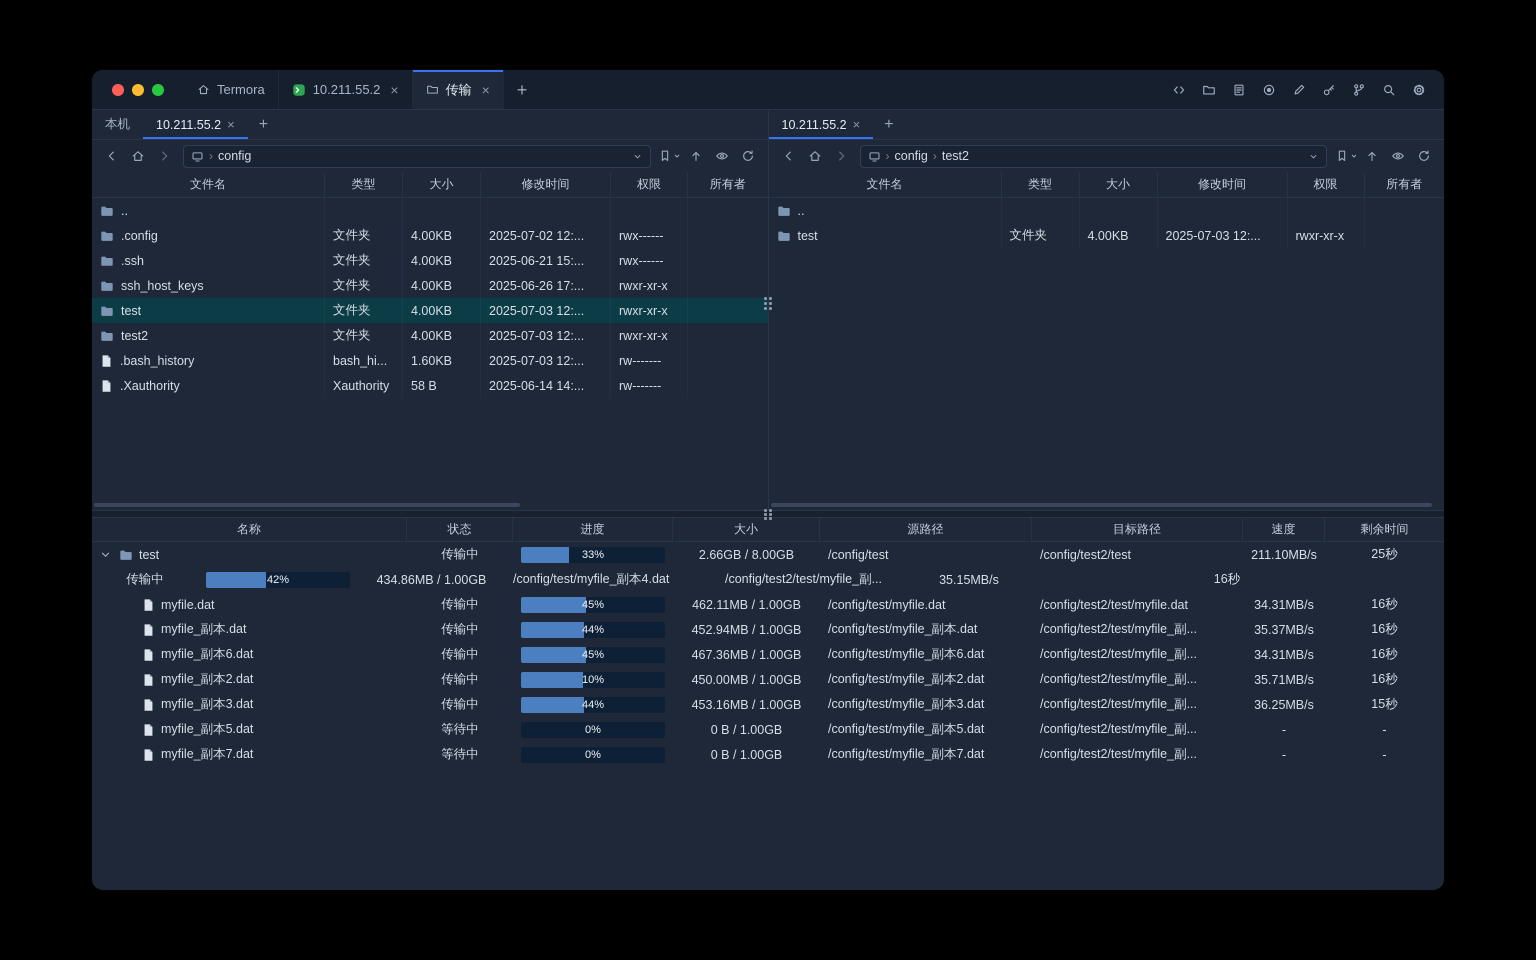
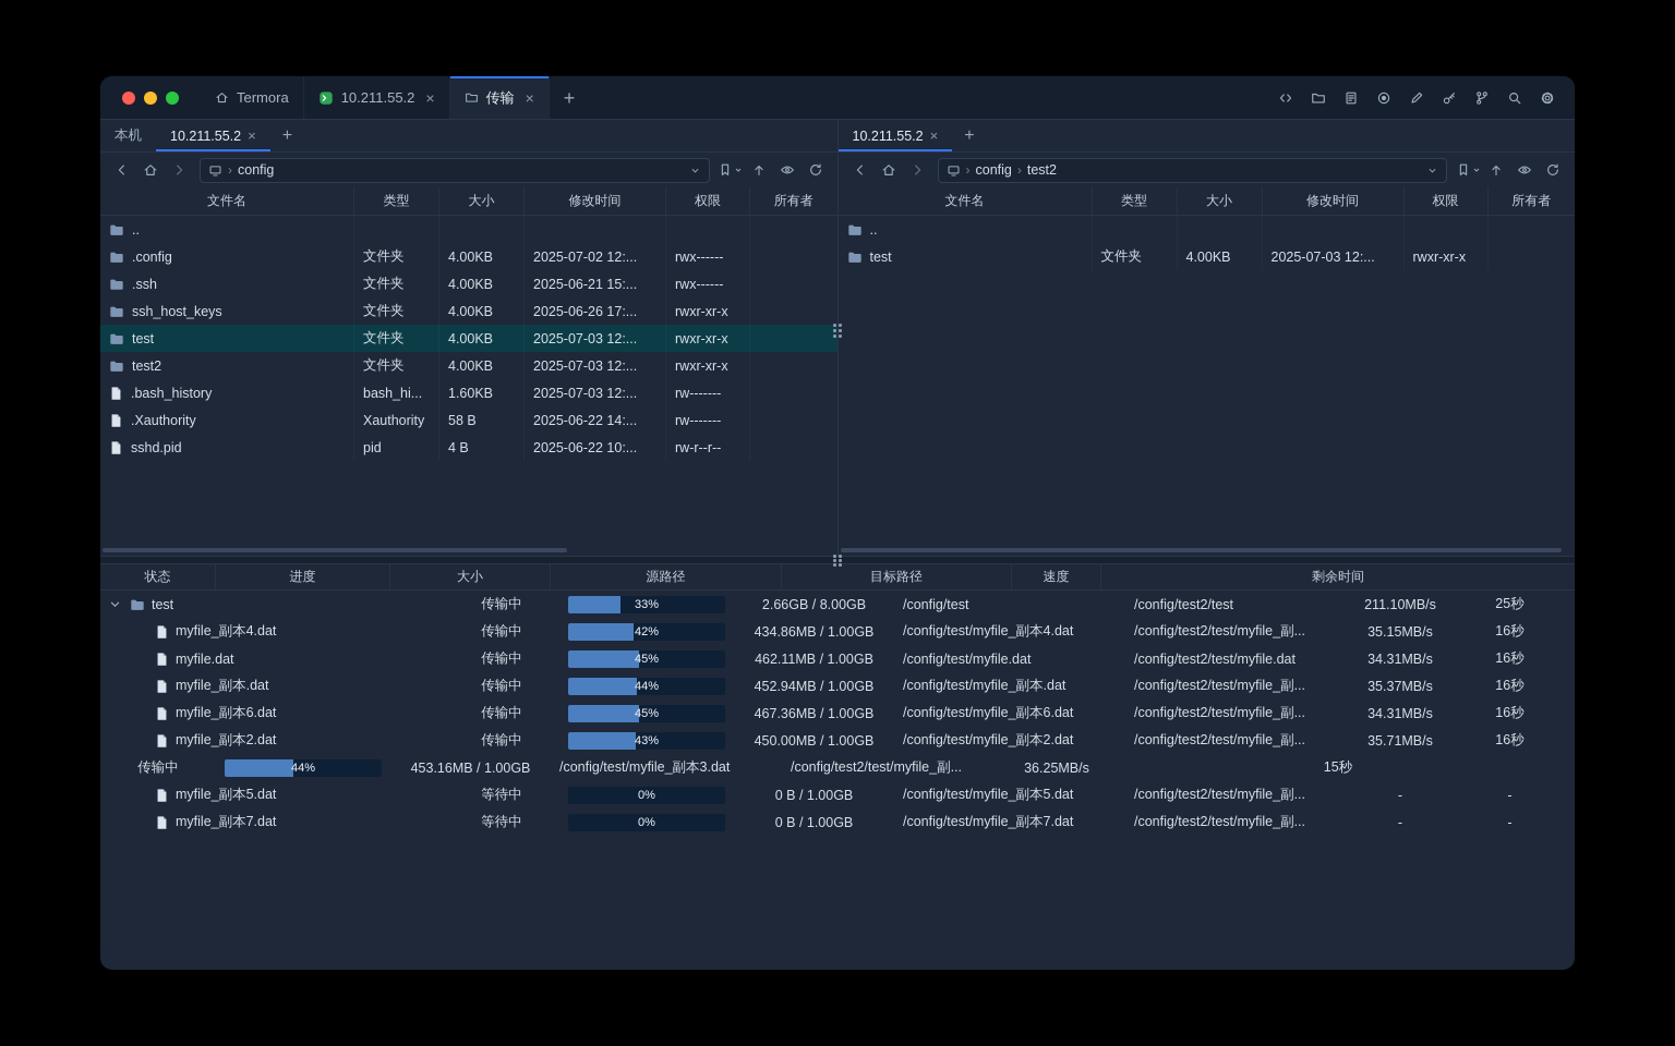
  Termora
  10.211.55.2
  ×
  传输
  ×
  +
  本机
  10.211.55.2
  ×
  +
  ›
  config
  文件名
  类型
  大小
  修改时间
  权限
  所有者
  ..
  .config
  文件夹
  4.00KB
  2025-07-02 12:...
  rwx------
  .ssh
  文件夹
  4.00KB
  2025-06-21 15:...
  rwx------
  ssh_host_keys
  文件夹
  4.00KB
  2025-06-26 17:...
  rwxr-xr-x
  test
  文件夹
  4.00KB
  2025-07-03 12:...
  rwxr-xr-x
  test2
  文件夹
  4.00KB
  2025-07-03 12:...
  rwxr-xr-x
  .bash_history
  bash_hi...
  1.60KB
  2025-07-03 12:...
  rw-------
  .Xauthority
  Xauthority
  58 B
- 2025-06-14 14:...
+ 2025-06-22 14:...
  rw-------
+ sshd.pid
+ pid
+ 4 B
+ 2025-06-22 10:...
+ rw-r--r--
  10.211.55.2
  ×
  +
  ›
  config
  ›
  test2
  文件名
  类型
  大小
  修改时间
  权限
  所有者
  ..
  test
  文件夹
  4.00KB
  2025-07-03 12:...
  rwxr-xr-x
- 名称
  状态
  进度
  大小
  源路径
  目标路径
  速度
  剩余时间
  test
  传输中
  33%
  2.66GB / 8.00GB
  /config/test
  /config/test2/test
  211.10MB/s
  25秒
+ myfile_副本4.dat
  传输中
  42%
  434.86MB / 1.00GB
  /config/test/myfile_副本4.dat
  /config/test2/test/myfile_副...
  35.15MB/s
  16秒
  myfile.dat
  传输中
  45%
  462.11MB / 1.00GB
  /config/test/myfile.dat
  /config/test2/test/myfile.dat
  34.31MB/s
  16秒
  myfile_副本.dat
  传输中
  44%
  452.94MB / 1.00GB
  /config/test/myfile_副本.dat
  /config/test2/test/myfile_副...
  35.37MB/s
  16秒
  myfile_副本6.dat
  传输中
  45%
  467.36MB / 1.00GB
  /config/test/myfile_副本6.dat
  /config/test2/test/myfile_副...
  34.31MB/s
  16秒
  myfile_副本2.dat
  传输中
- 10%
+ 43%
  450.00MB / 1.00GB
  /config/test/myfile_副本2.dat
  /config/test2/test/myfile_副...
  35.71MB/s
  16秒
- myfile_副本3.dat
  传输中
  44%
  453.16MB / 1.00GB
  /config/test/myfile_副本3.dat
  /config/test2/test/myfile_副...
  36.25MB/s
  15秒
  myfile_副本5.dat
  等待中
  0%
  0 B / 1.00GB
  /config/test/myfile_副本5.dat
  /config/test2/test/myfile_副...
  -
  -
  myfile_副本7.dat
  等待中
  0%
  0 B / 1.00GB
  /config/test/myfile_副本7.dat
  /config/test2/test/myfile_副...
  -
  -
